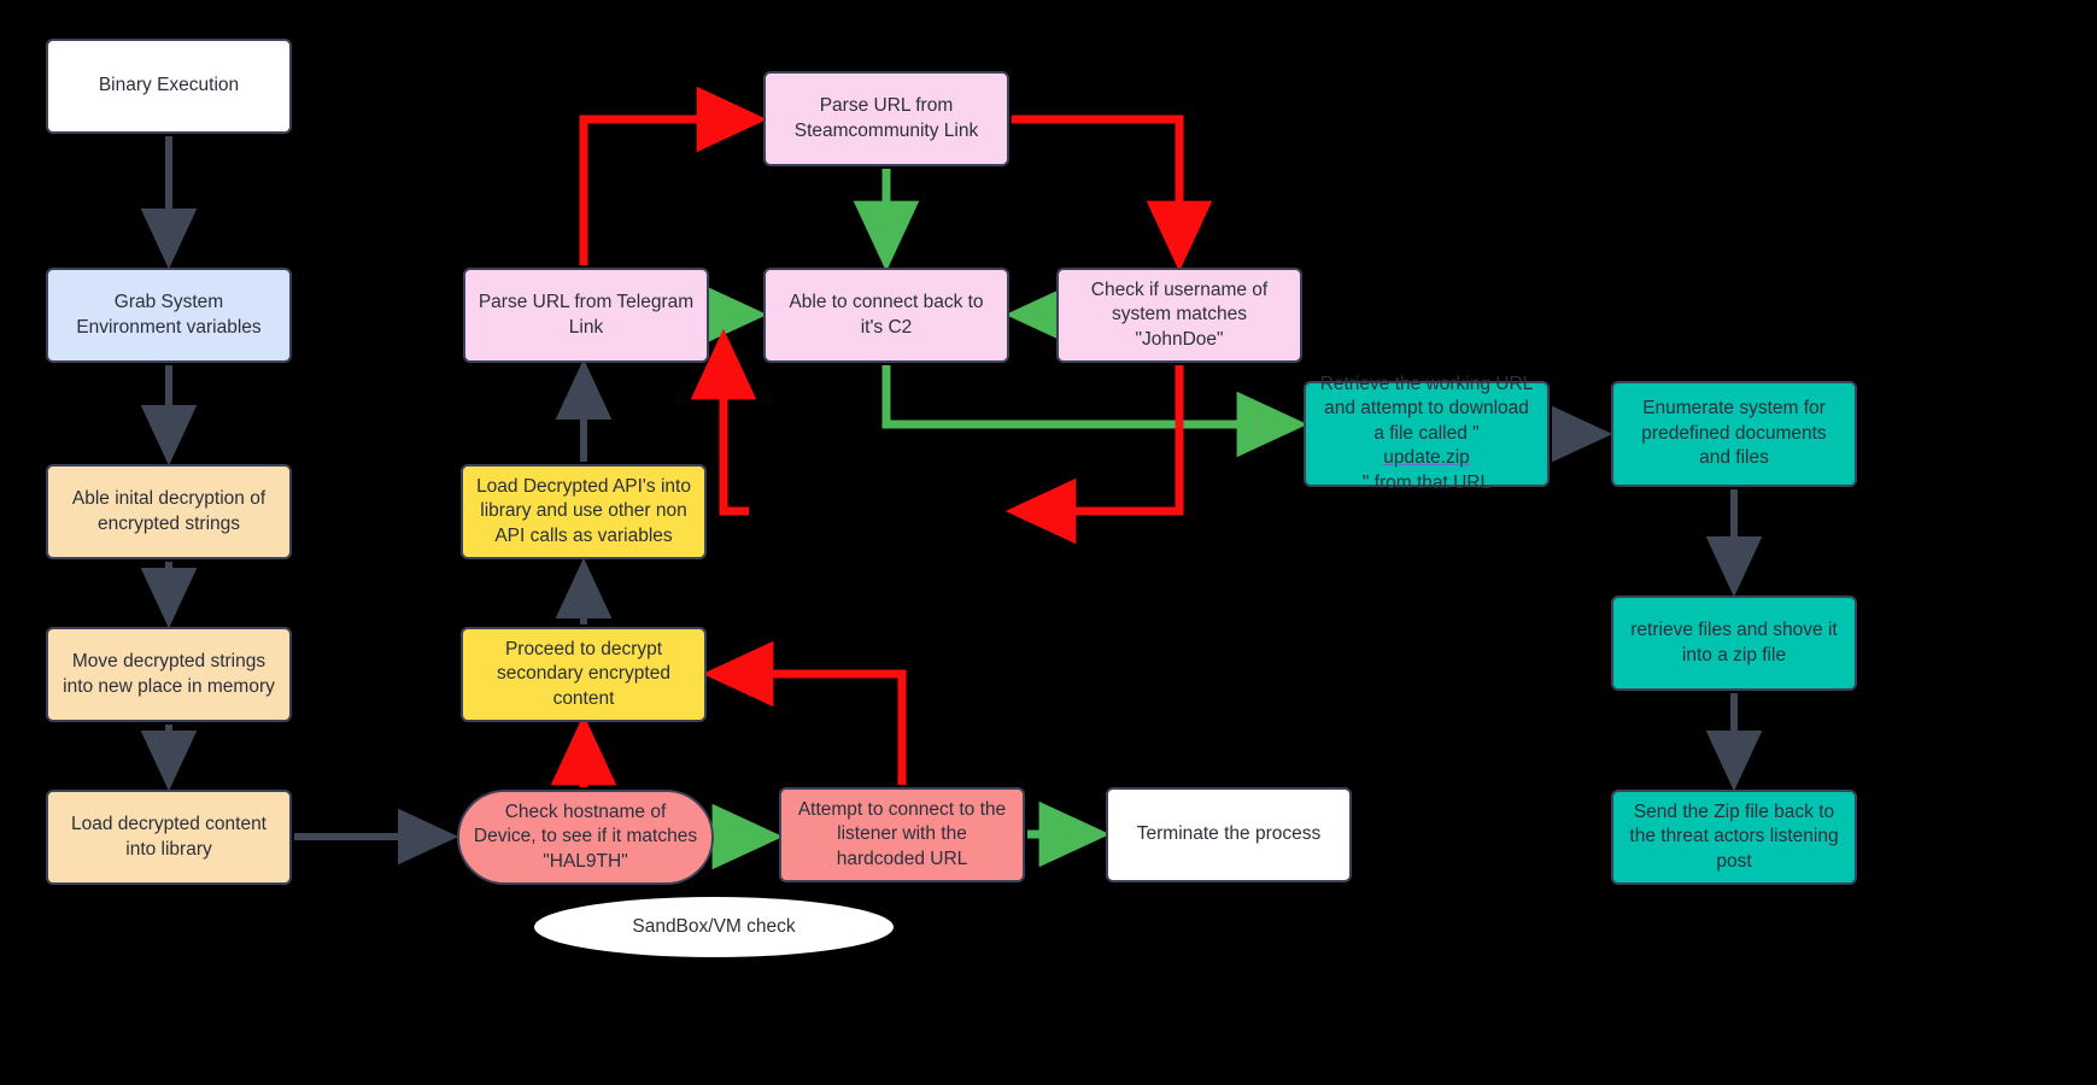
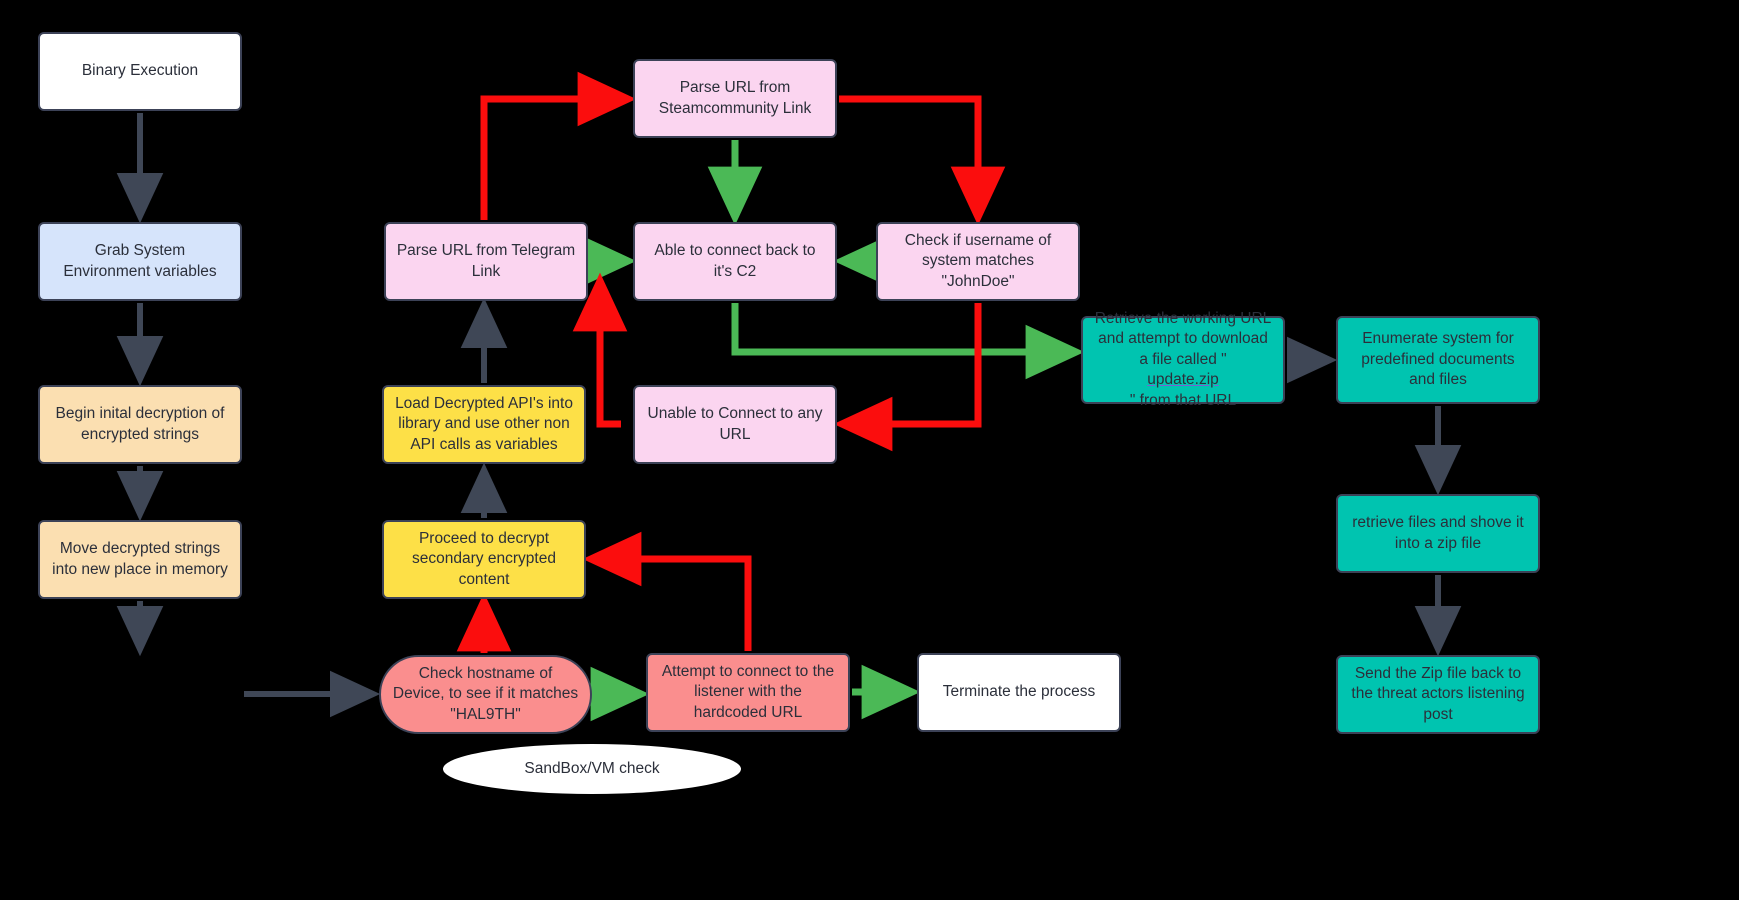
  Binary Execution
  Grab System Environment variables
- Able inital decryption of encrypted strings
+ Begin inital decryption of encrypted strings
  Move decrypted strings into new place in memory
- Load decrypted content into library
  Check hostname of Device, to see if it matches "HAL9TH"
  Attempt to connect to the listener with the hardcoded URL
  Terminate the process
  SandBox/VM check
  Proceed to decrypt secondary encrypted content
  Load Decrypted API's into library and use other non API calls as variables
  Parse URL from Telegram Link
  Parse URL from Steamcommunity Link
  Able to connect back to it's C2
  Check if username of system matches "JohnDoe"
+ Unable to Connect to any URL
  Retrieve the working URL and attempt to download a file called "
  update.zip
  " from that URL
  Enumerate system for predefined documents and files
  retrieve files and shove it into a zip file
  Send the Zip file back to the threat actors listening post
